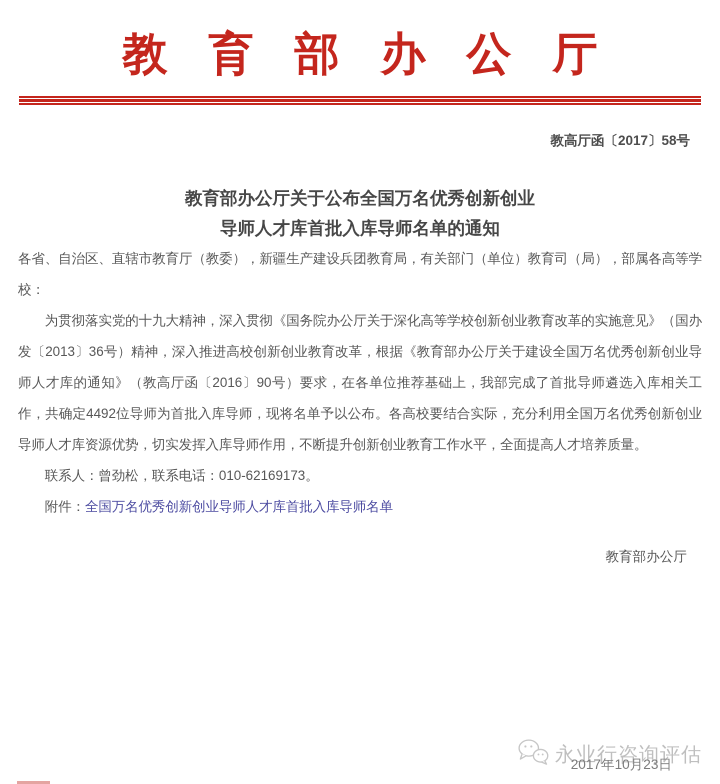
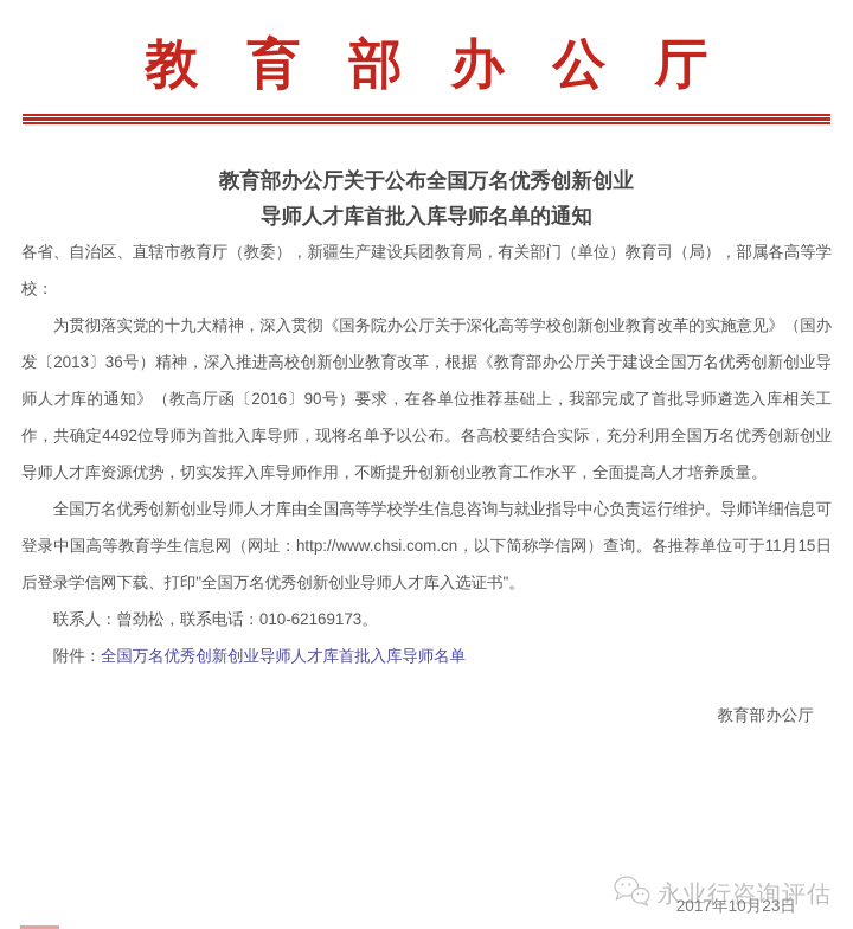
  教育部办公厅
- 教高厅函〔2017〕58号
  教育部办公厅关于公布全国万名优秀创新创业
  导师人才库首批入库导师名单的通知
  各省、自治区、直辖市教育厅（教委），新疆生产建设兵团教育局，有关部门（单位）教育司（局），部属各高等学校：
  为贯彻落实党的十九大精神，深入贯彻《国务院办公厅关于深化高等学校创新创业教育改革的实施意见》（国办发〔2013〕36号）精神，深入推进高校创新创业教育改革，根据《教育部办公厅关于建设全国万名优秀创新创业导师人才库的通知》（教高厅函〔2016〕90号）要求，在各单位推荐基础上，我部完成了首批导师遴选入库相关工作，共确定4492位导师为首批入库导师，现将名单予以公布。各高校要结合实际，充分利用全国万名优秀创新创业导师人才库资源优势，切实发挥入库导师作用，不断提升创新创业教育工作水平，全面提高人才培养质量。
+ 全国万名优秀创新创业导师人才库由全国高等学校学生信息咨询与就业指导中心负责运行维护。导师详细信息可登录中国高等教育学生信息网（网址：http://www.chsi.com.cn，以下简称学信网）查询。各推荐单位可于11月15日后登录学信网下载、打印"全国万名优秀创新创业导师人才库入选证书"。
  联系人：曾劲松，联系电话：010-62169173。
  附件：全国万名优秀创新创业导师人才库首批入库导师名单
  教育部办公厅
  永业行咨询评估
  2017年10月23日
